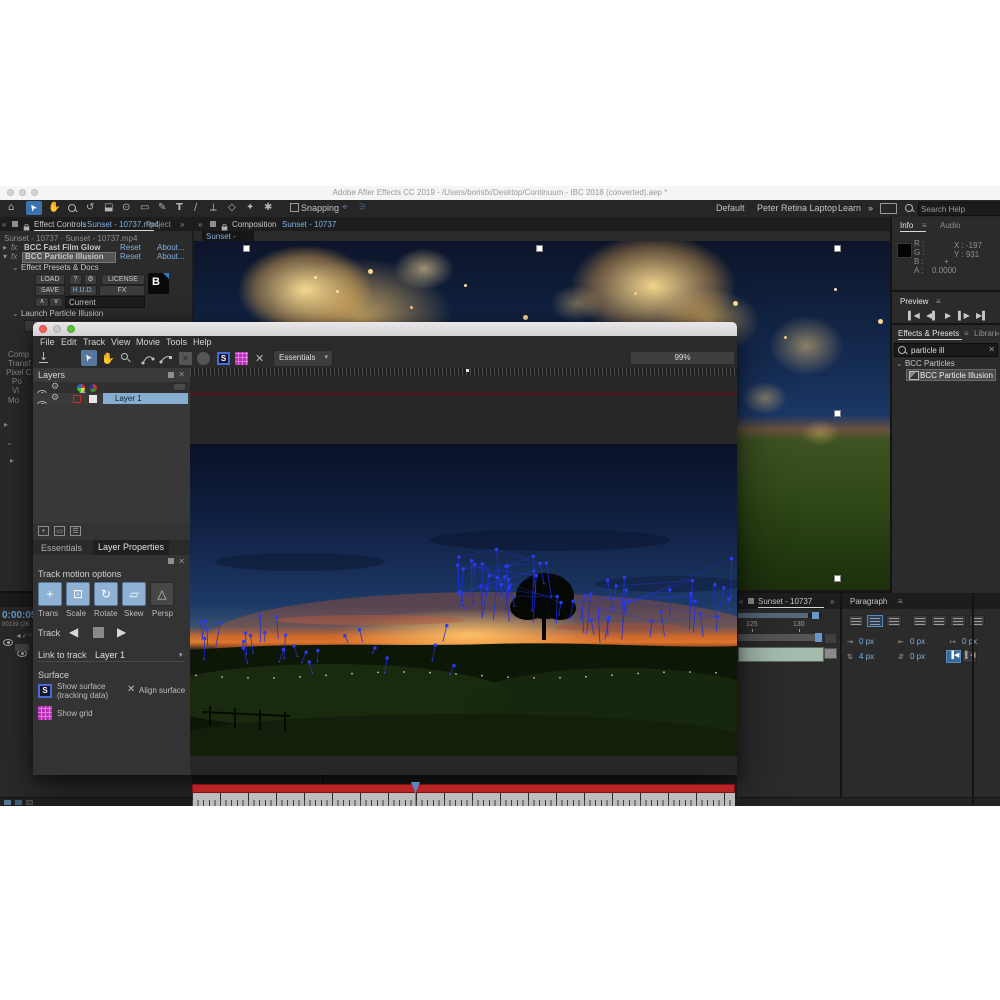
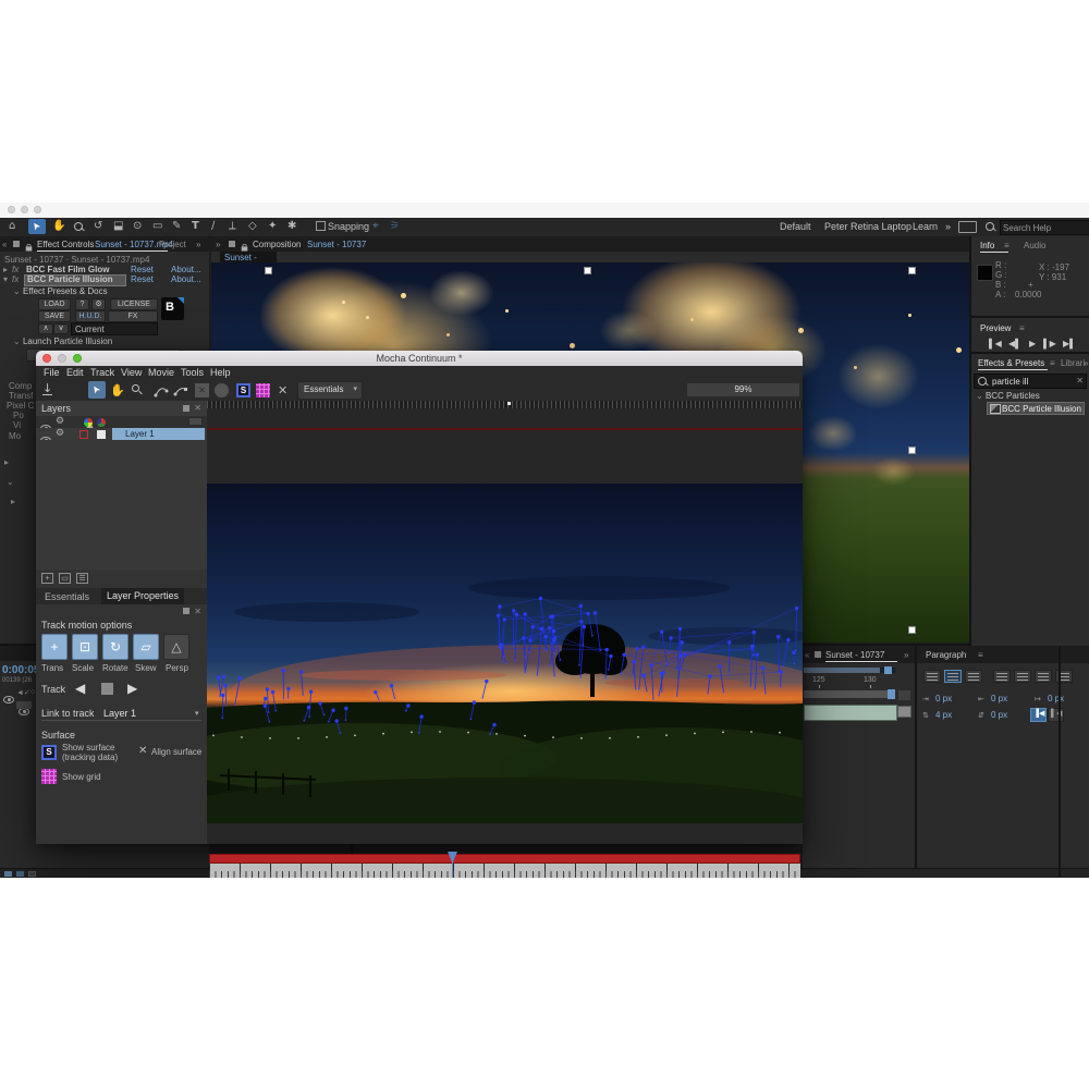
- Adobe After Effects CC 2019 - /Users/borisfx/Desktop/Continuum - IBC 2018 (converted).aep *
  ⌂
  ✋
  ↺
  ⬓
  ⊙
  ▭
  ✎
  T
  ∕
  ⟂
  ◇
  ✦
  ✱
  Snapping
  ⌖
  ⚞
  Default
  Peter Retina Laptop
  Learn
  »
  Search Help
  «
  Effect Controls
  Sunset - 10737.mp4
  Project
  »
  Sunset - 10737 · Sunset - 10737.mp4
  ▸
  fx
  BCC Fast Film Glow
  Reset
  About...
  ▾
  fx
  BCC Particle Illusion
  Reset
  About...
  ⌄ Effect Presets & Docs
  B
  Current
  ⌄ Launch Particle Illusion
  Comp
  Transf
  Pixel C
  Po
  Vi
  Mo
  ▸
  ⌄
  ▸
  »
  Composition
  Sunset - 10737
  Info
  ≡
  Audio
  R :
  G :
  B :
  A :
  0.0000
  X : -197
  Y : 931
  +
  Preview
  ≡
  ▌◀
  ◀▌
  ▶
  ▌▶
  ▶▌
  Effects & Presets
  ≡
  Librari
  »
  particle ill
  ✕
  ⌄ BCC Particles
  BCC Particle Illusion
  0:00:0
  «
  Sunset - 10737
  »
  Paragraph
  ≡
  0 px
  0 px
  0 px
  4 px
  0 px
+ Mocha Continuum *
  File
  Edit
  Track
  View
  Movie
  Tools
  Help
  ↓
  ✋
  ✕
  S
  ✕
  Essentials
  99%
  Layers
  ✕
  ⚙
  ⚙
  Layer 1
  Essentials
  Layer Properties
  ✕
  Track motion options
  +
  ⊡
  ↻
  ▱
  △
  Trans
  Scale
  Rotate
  Skew
  Persp
  Track
  ◀
  ▶
  Link to track
  Layer 1
  Surface
  S
  Show surface
  (tracking data)
  ✕
  Align surface
  Show grid
